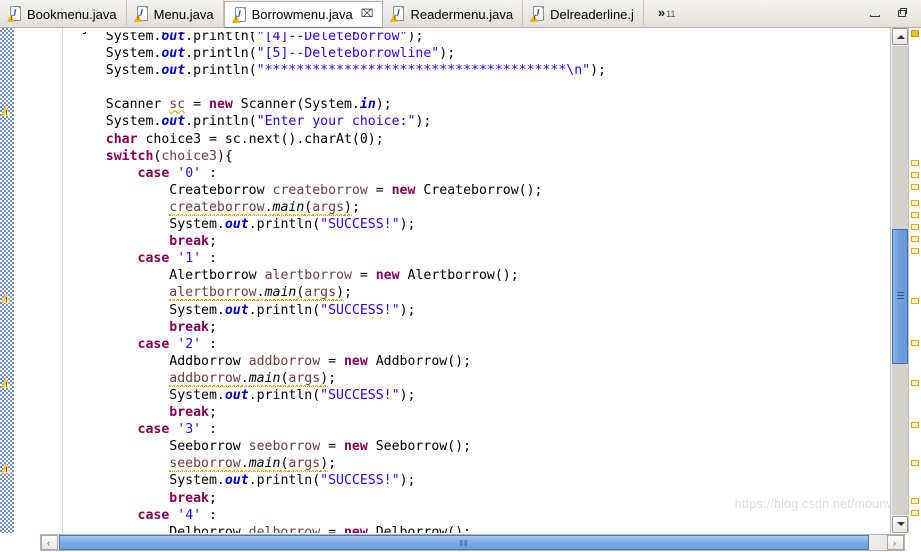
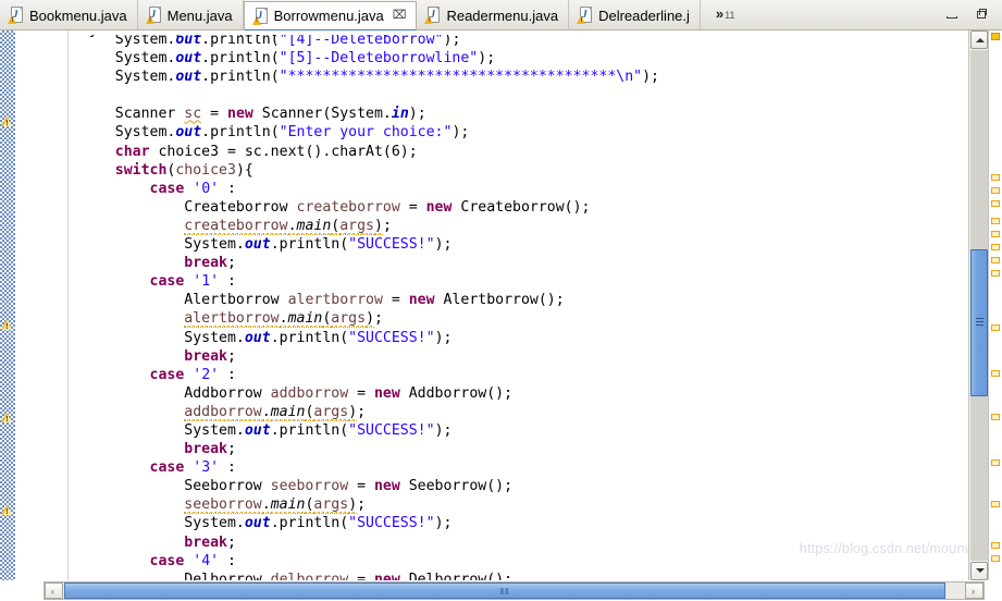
  J
  Bookmenu.java
  J
  Menu.java
  J
  Borrowmenu.java
  ⌧
  J
  Readermenu.java
  J
  Delreaderline.j
  »
  11
  System.out.println("[4]--Deleteborrow");
  System.out.println("[5]--Deleteborrowline");
  System.out.println("**************************************\n");
  Scanner sc = new Scanner(System.in);
  System.out.println("Enter your choice:");
- char choice3 = sc.next().charAt(0);
+ char choice3 = sc.next().charAt(6);
  switch(choice3){
  case '0' :
  Createborrow createborrow = new Createborrow();
  createborrow.main(args);
  System.out.println("SUCCESS!");
  break;
  case '1' :
  Alertborrow alertborrow = new Alertborrow();
  alertborrow.main(args);
  System.out.println("SUCCESS!");
  break;
  case '2' :
  Addborrow addborrow = new Addborrow();
  addborrow.main(args);
  System.out.println("SUCCESS!");
  break;
  case '3' :
  Seeborrow seeborrow = new Seeborrow();
  seeborrow.main(args);
  System.out.println("SUCCESS!");
  break;
  case '4' :
  https://blog.csdn.net/moun
  ‹
  ‖‖
  ›
